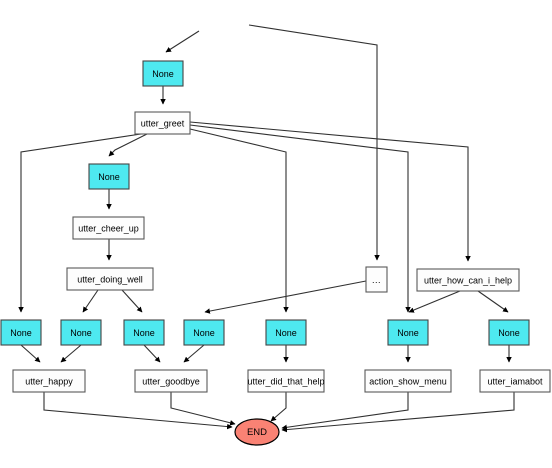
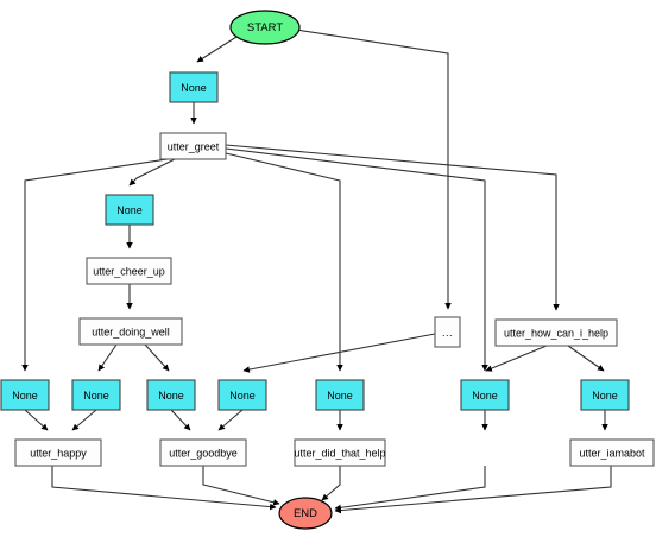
+ START
  None
  utter_greet
  None
  utter_cheer_up
  utter_doing_well
  ...
  utter_how_can_i_help
  None
  None
  None
  None
  None
  None
  None
  utter_happy
  utter_goodbye
  utter_did_that_help
- action_show_menu
  utter_iamabot
  END
